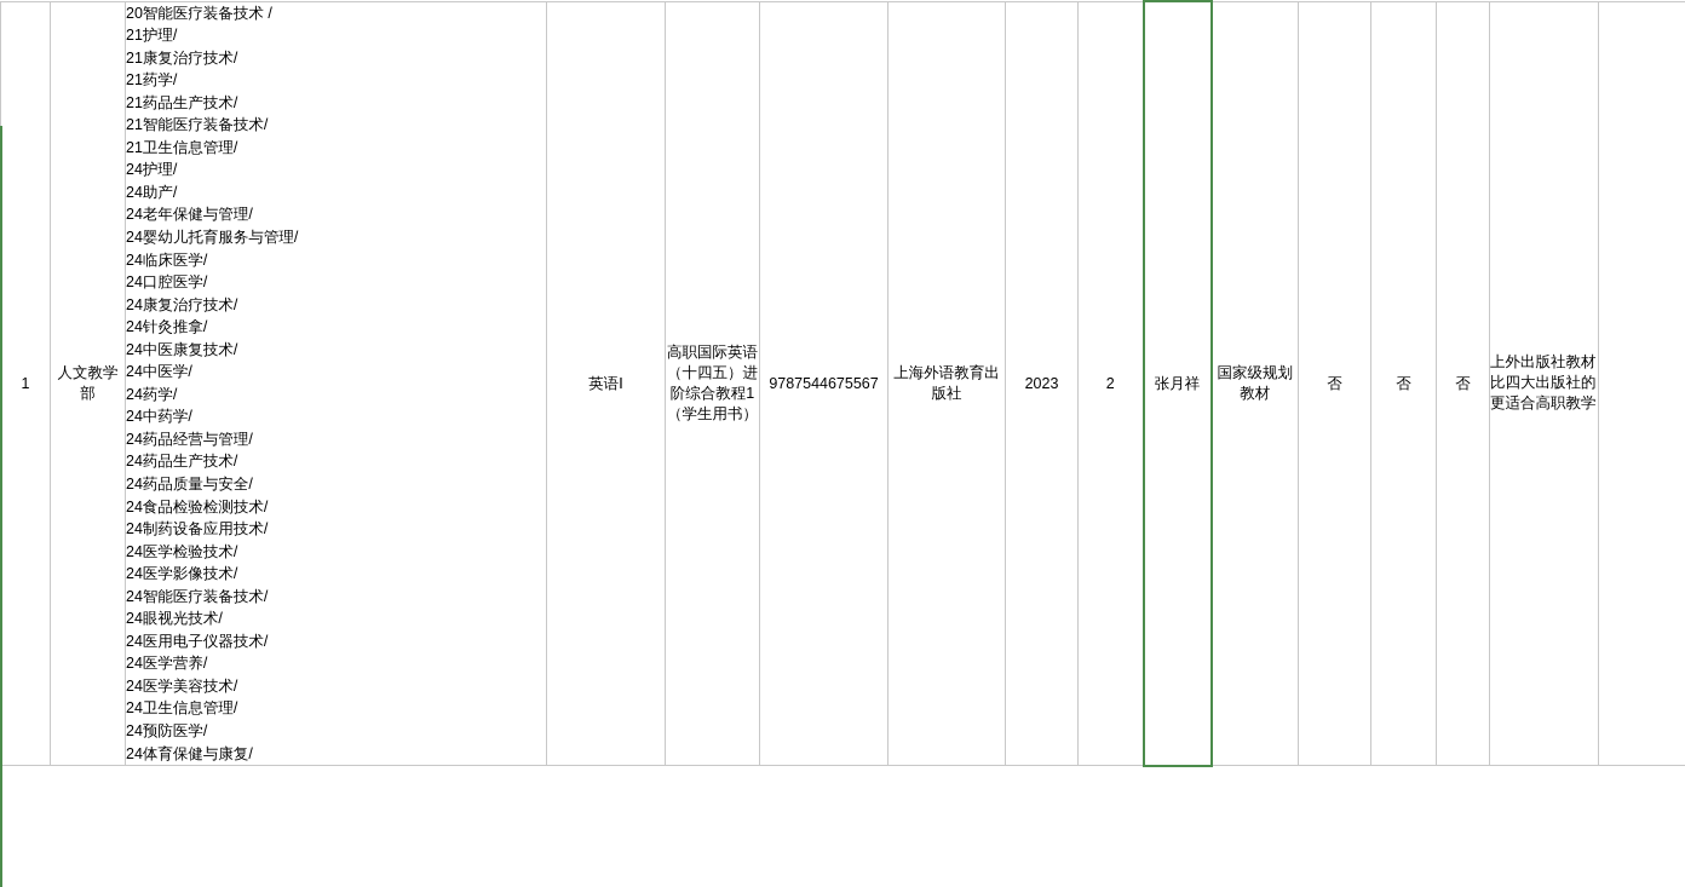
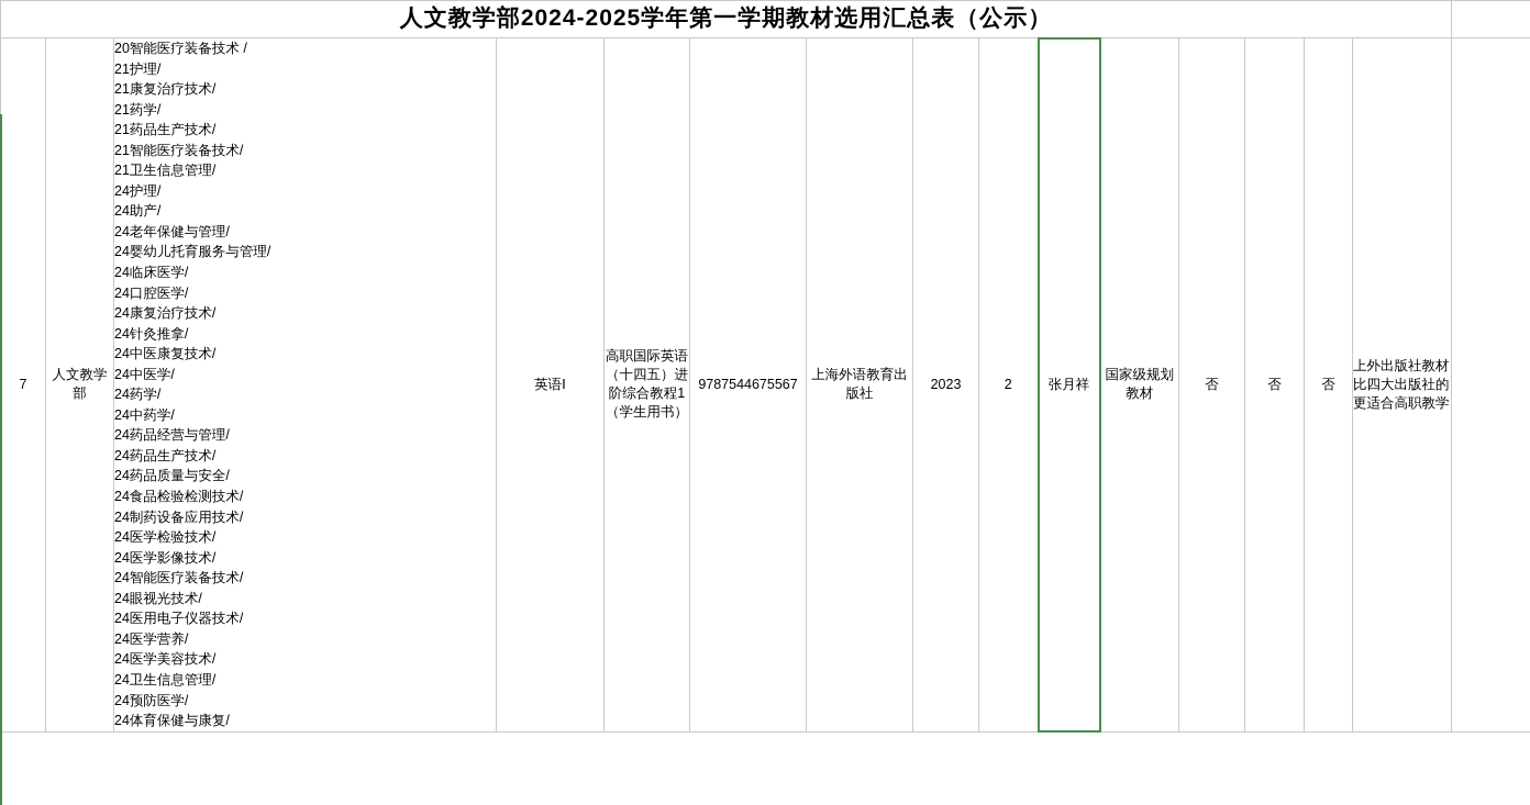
+ 人文教学部2024-2025学年第一学期教材选用汇总表（公示）
- 1	人文教学部	20智能医疗装备技术 / 21护理/ 21康复治疗技术/ 21药学/ 21药品生产技术/ 21智能医疗装备技术/ 21卫生信息管理/ 24护理/ 24助产/ 24老年保健与管理/ 24婴幼儿托育服务与管理/ 24临床医学/ 24口腔医学/ 24康复治疗技术/ 24针灸推拿/ 24中医康复技术/ 24中医学/ 24药学/ 24中药学/ 24药品经营与管理/ 24药品生产技术/ 24药品质量与安全/ 24食品检验检测技术/ 24制药设备应用技术/ 24医学检验技术/ 24医学影像技术/ 24智能医疗装备技术/ 24眼视光技术/ 24医用电子仪器技术/ 24医学营养/ 24医学美容技术/ 24卫生信息管理/ 24预防医学/ 24体育保健与康复/	英语Ⅰ	高职国际英语（十四五）进阶综合教程1（学生用书）	9787544675567	上海外语教育出版社	2023	2	张月祥	国家级规划教材	否	否	否	上外出版社教材 比四大出版社的 更适合高职教学
+ 7	人文教学部	20智能医疗装备技术 / 21护理/ 21康复治疗技术/ 21药学/ 21药品生产技术/ 21智能医疗装备技术/ 21卫生信息管理/ 24护理/ 24助产/ 24老年保健与管理/ 24婴幼儿托育服务与管理/ 24临床医学/ 24口腔医学/ 24康复治疗技术/ 24针灸推拿/ 24中医康复技术/ 24中医学/ 24药学/ 24中药学/ 24药品经营与管理/ 24药品生产技术/ 24药品质量与安全/ 24食品检验检测技术/ 24制药设备应用技术/ 24医学检验技术/ 24医学影像技术/ 24智能医疗装备技术/ 24眼视光技术/ 24医用电子仪器技术/ 24医学营养/ 24医学美容技术/ 24卫生信息管理/ 24预防医学/ 24体育保健与康复/	英语Ⅰ	高职国际英语（十四五）进阶综合教程1（学生用书）	9787544675567	上海外语教育出版社	2023	2	张月祥	国家级规划教材	否	否	否	上外出版社教材 比四大出版社的 更适合高职教学
